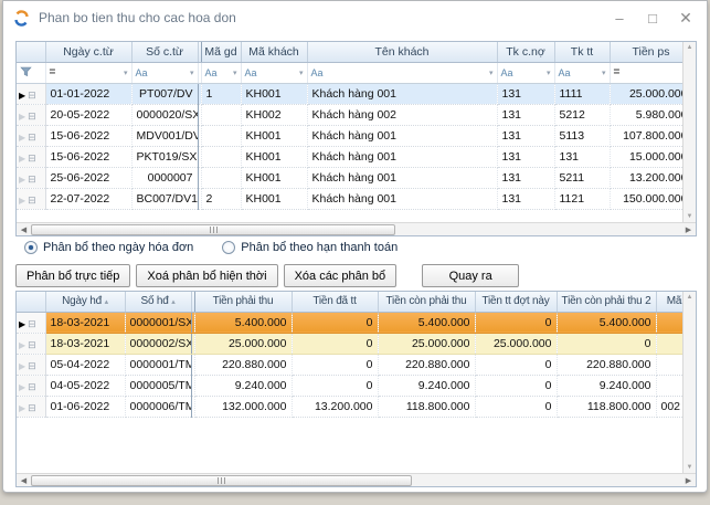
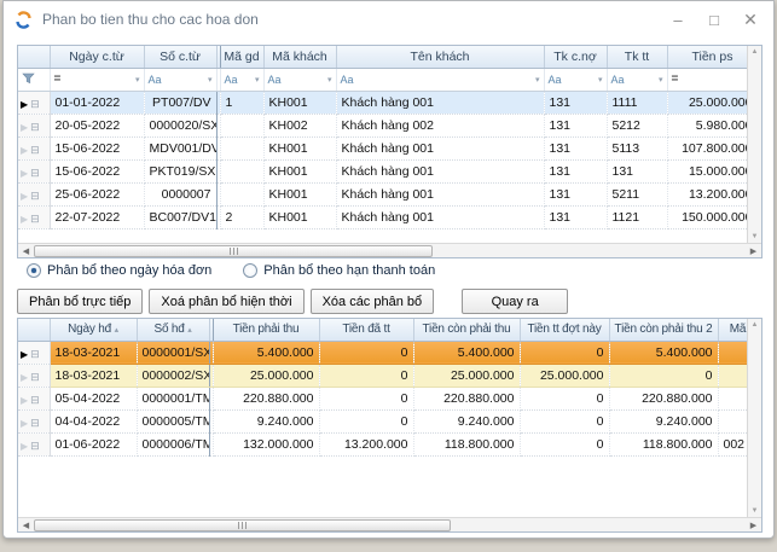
  Phan bo tien thu cho cac hoa don
  –
  □
  ✕
  	Ngày c.từ	Số c.từ		Mã gd	Mã khách	Tên khách	Tk c.nợ	Tk tt	Tiền ps
  ▶ ⊟	01-01-2022	PT007/DV		1	KH001	Khách hàng 001	131	1111	25.000.00
  ▶ ⊟	20-05-2022	0000020/SX			KH002	Khách hàng 002	131	5212	5.980.00
  ▶ ⊟	15-06-2022	MDV001/DV			KH001	Khách hàng 001	131	5113	107.800.00
  ▶ ⊟	15-06-2022	PKT019/SX			KH001	Khách hàng 001	131	131	15.000.00
  ▶ ⊟	25-06-2022	0000007			KH001	Khách hàng 001	131	5211	13.200.00
  ▶ ⊟	22-07-2022	BC007/DV1		2	KH001	Khách hàng 001	131	1121	150.000.00
  Phân bổ theo ngày hóa đơn
  Phân bổ theo hạn thanh toán
  Phân bổ trực tiếp
  Xoá phân bổ hiện thời
  Xóa các phân bổ
  Quay ra
  	Ngày hđ	Số hđ		Tiền phải thu	Tiền đã tt	Tiền còn phải thu	Tiền tt đợt này	Tiền còn phải thu 2	Mã
  ▶ ⊟	18-03-2021	0000001/SX		5.400.000	0	5.400.000	0	5.400.000
  ▶ ⊟	18-03-2021	0000002/SX		25.000.000	0	25.000.000	25.000.000	0
  ▶ ⊟	05-04-2022	0000001/TM		220.880.000	0	220.880.000	0	220.880.000
- ▶ ⊟	04-05-2022	0000005/TM		9.240.000	0	9.240.000	0	9.240.000
+ ▶ ⊟	04-04-2022	0000005/TM		9.240.000	0	9.240.000	0	9.240.000
  ▶ ⊟	01-06-2022	0000006/TM		132.000.000	13.200.000	118.800.000	0	118.800.000	002
